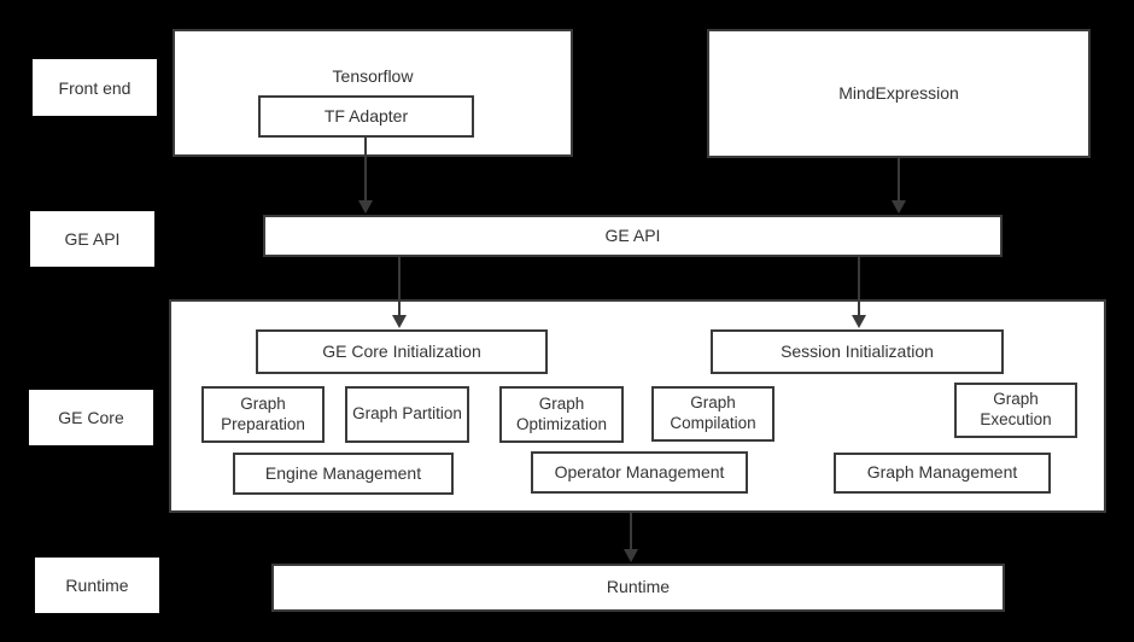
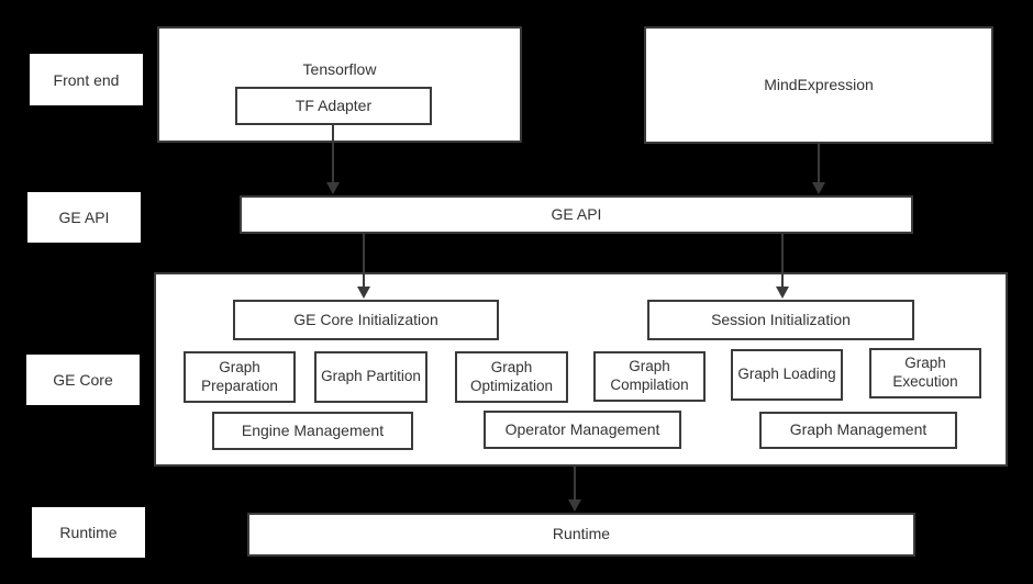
  Front end
  GE API
  GE Core
  Runtime
  Tensorflow
  TF Adapter
  MindExpression
  GE API
  GE Core Initialization
  Session Initialization
  Graph Preparation
  Graph Partition
  Graph Optimization
  Graph Compilation
+ Graph Loading
  Graph Execution
  Engine Management
  Operator Management
  Graph Management
  Runtime
